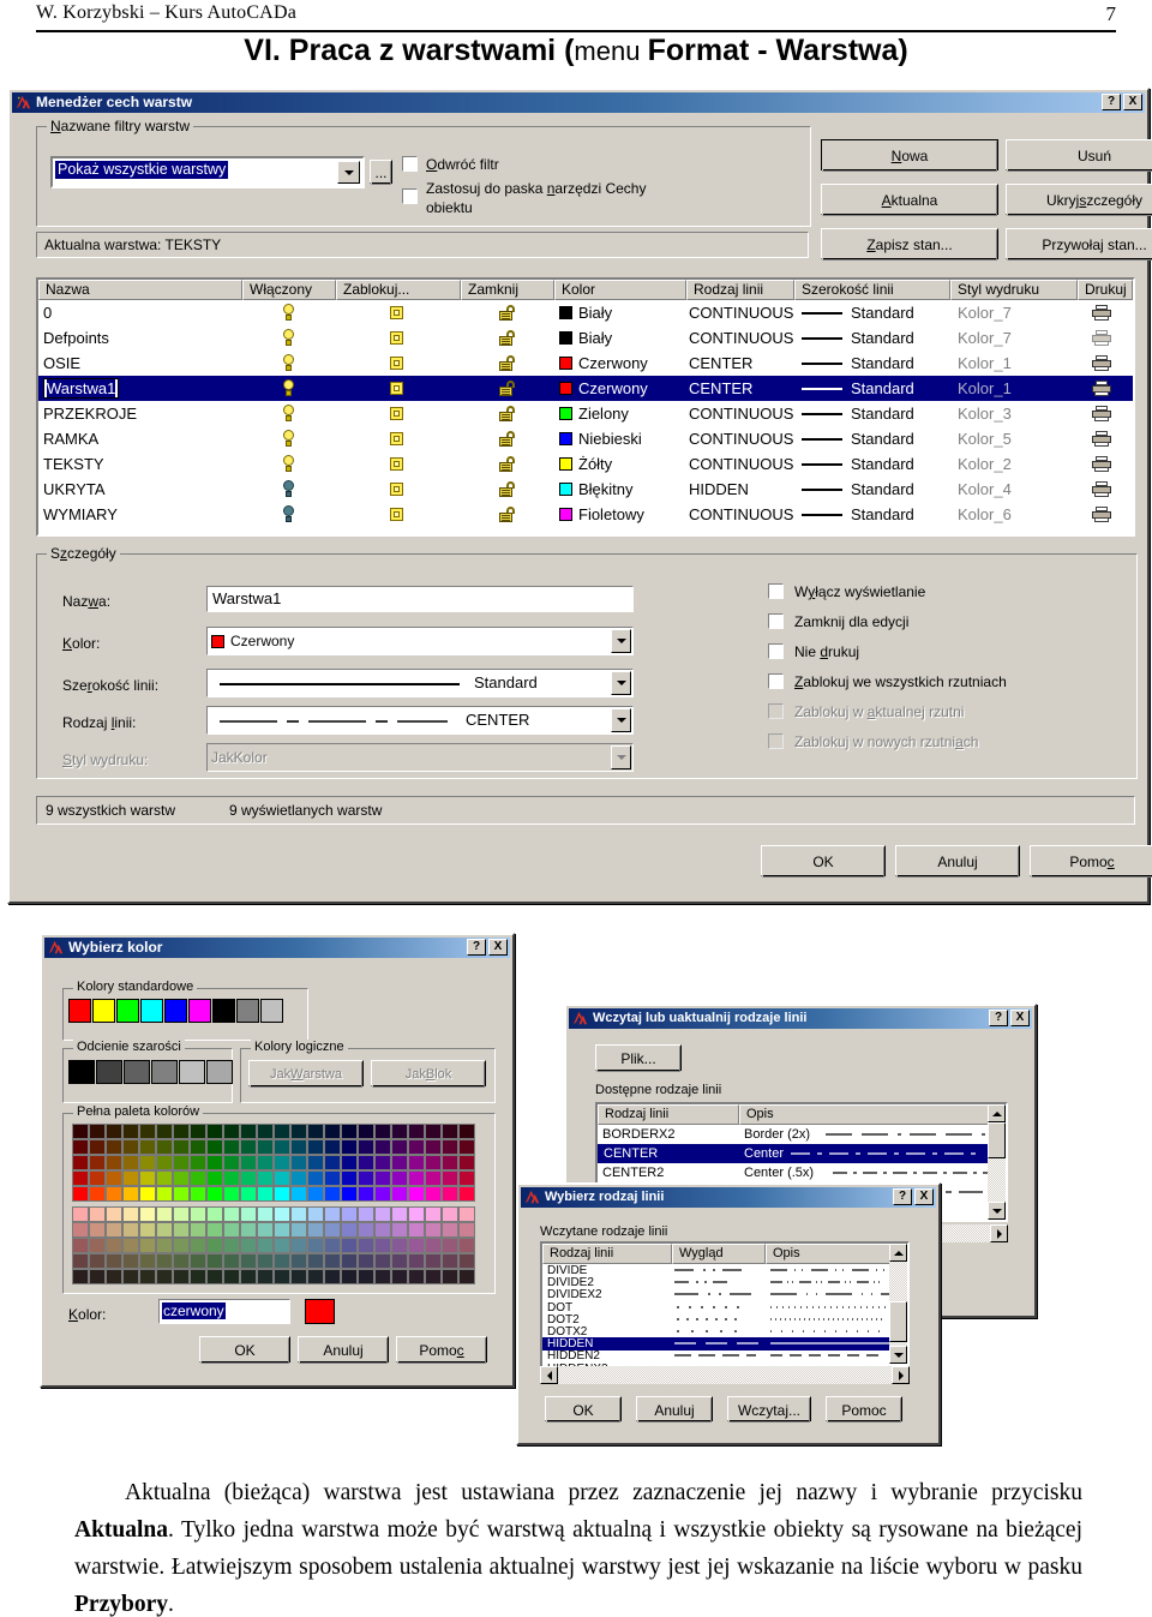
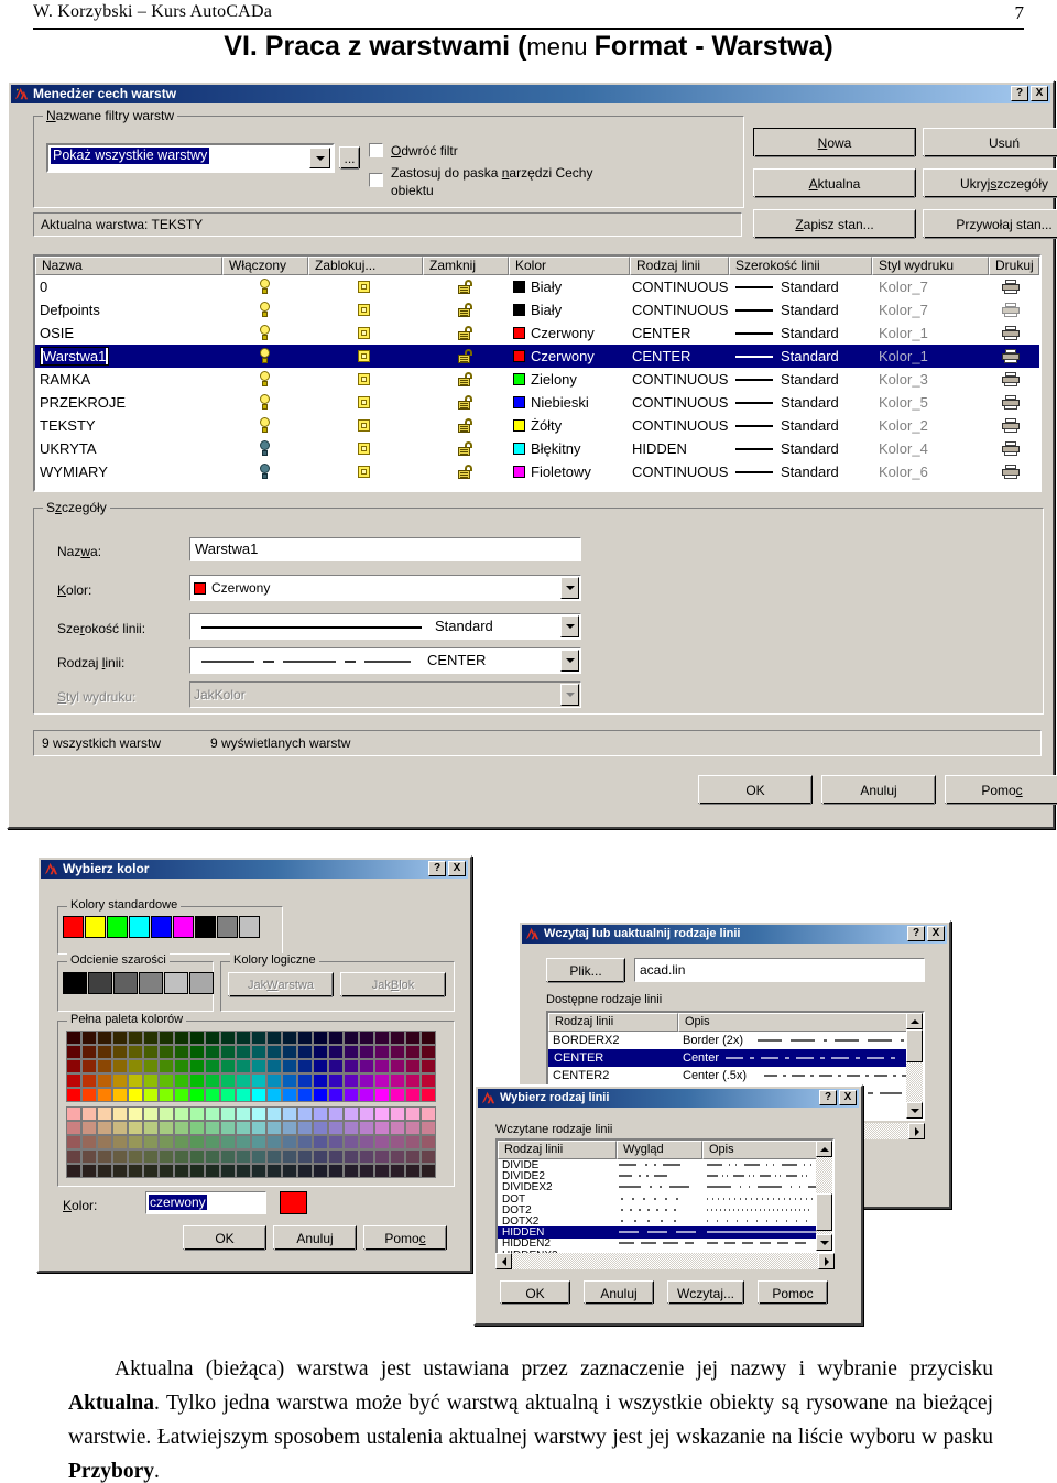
  W. Korzybski – Kurs AutoCADa
  7
  VI. Praca z warstwami (menu Format - Warstwa)
  Menedżer cech warstw
  ?
  X
  Nazwane filtry warstw
  Pokaż wszystkie warstwy
  ...
  Odwróć filtr
  Zastosuj do paska narzędzi Cechy
  obiektu
  Aktualna warstwa: TEKSTY
  N
  owa
  Usuń
  A
  ktualna
  Ukryj
  s
  zczegóły
  Z
  apisz stan...
  Przywołaj stan...
  Nazwa
  Włączony
  Zablokuj...
  Zamknij
  Kolor
  Rodzaj linii
  Szerokość linii
  Styl wydruku
  Drukuj
  0
  Biały
  CONTINUOUS
  Standard
  Kolor_7
  Defpoints
  Biały
  CONTINUOUS
  Standard
  Kolor_7
  OSIE
  Czerwony
  CENTER
  Standard
  Kolor_1
  Warstwa1
  Czerwony
  CENTER
  Standard
  Kolor_1
- PRZEKROJE
+ RAMKA
  Zielony
  CONTINUOUS
  Standard
  Kolor_3
- RAMKA
+ PRZEKROJE
  Niebieski
  CONTINUOUS
  Standard
  Kolor_5
  TEKSTY
  Żółty
  CONTINUOUS
  Standard
  Kolor_2
  UKRYTA
  Błękitny
  HIDDEN
  Standard
  Kolor_4
  WYMIARY
  Fioletowy
  CONTINUOUS
  Standard
  Kolor_6
  Szczegóły
  Nazwa:
  Warstwa1
  Kolor:
  Czerwony
  Szerokość linii:
  Standard
  Rodzaj linii:
  CENTER
  Styl wydruku:
  JakKolor
- Wyłącz wyświetlanie
- Zamknij dla edycji
- Nie drukuj
- Zablokuj we wszystkich rzutniach
- Zablokuj w aktualnej rzutni
- Zablokuj w nowych rzutniach
  9 wszystkich warstw
  9 wyświetlanych warstw
  OK
  Anuluj
  Pomo
  c
  Wybierz kolor
  ?
  X
  Kolory standardowe
  Odcienie szarości
  Kolory logiczne
  Jak
  W
  arstwa
  Jak
  B
  lok
  Pełna paleta kolorów
  Kolor:
  czerwony
  OK
  Anuluj
  Pomo
  c
  Wczytaj lub uaktualnij rodzaje linii
  ?
  X
  Plik...
+ acad.lin
  Dostępne rodzaje linii
  Rodzaj linii
  Opis
  BORDERX2
  Border (2x)
  CENTER
  Center
  CENTER2
  Center (.5x)
  Wybierz rodzaj linii
  ?
  X
  Wczytane rodzaje linii
  Rodzaj linii
  Wygląd
  Opis
  DIVIDE
  DIVIDE2
  DIVIDEX2
  DOT
  DOT2
  DOTX2
  HIDDEN
  HIDDEN2
  OK
  Anuluj
  Wczytaj...
  Pomoc
  Aktualna (bieżąca) warstwa jest ustawiana przez zaznaczenie jej nazwy i wybranie przycisku Aktualna. Tylko jedna warstwa może być warstwą aktualną i wszystkie obiekty są rysowane na bieżącej warstwie. Łatwiejszym sposobem ustalenia aktualnej warstwy jest jej wskazanie na liście wyboru w pasku Przybory.
